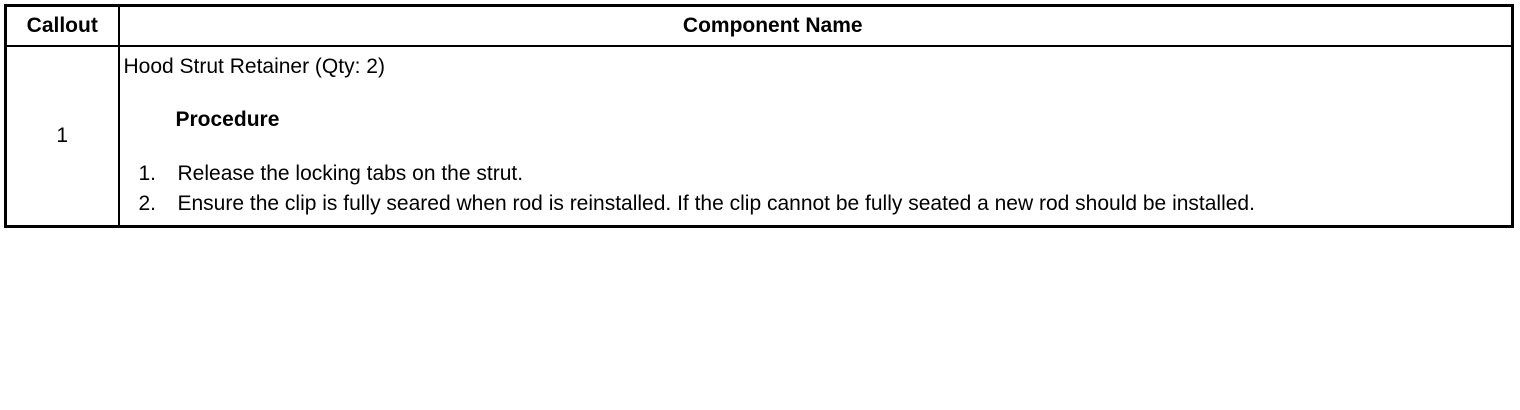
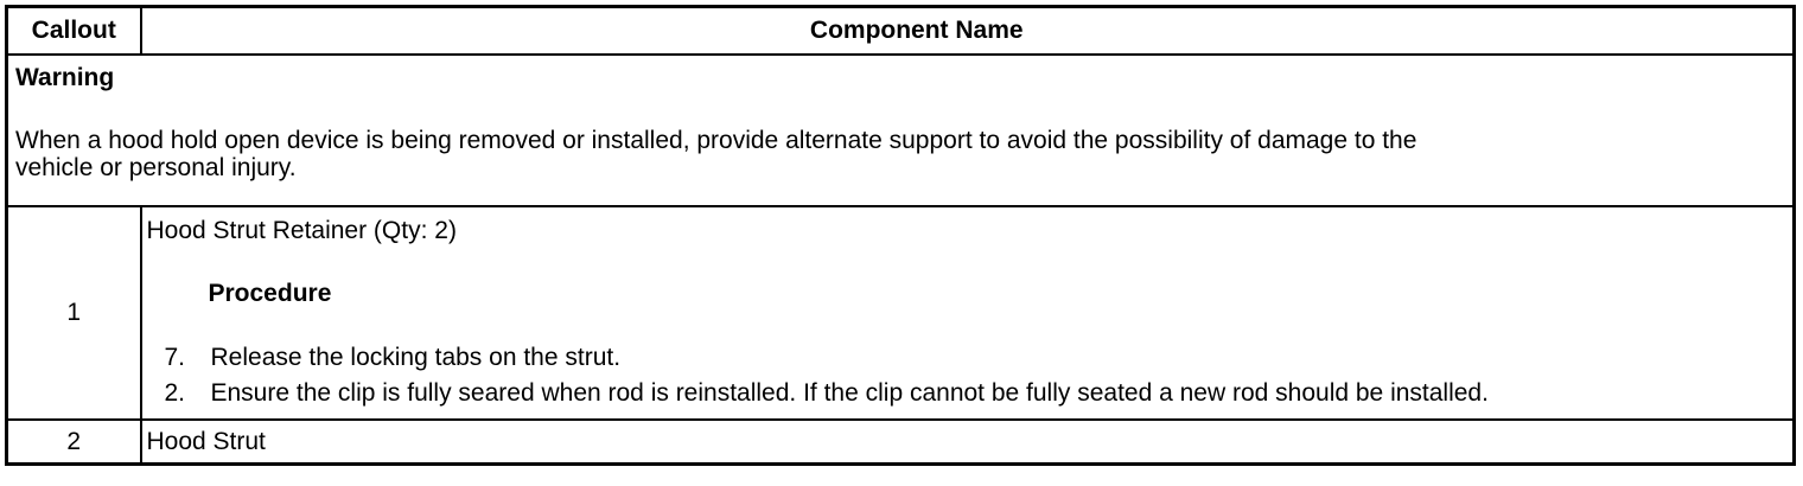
  Callout	Component Name
+ Warning When a hood hold open device is being removed or installed, provide alternate support to avoid the possibility of damage to the vehicle or personal injury.
- 1	Hood Strut Retainer (Qty: 2) Procedure 1. Release the locking tabs on the strut. 2. Ensure the clip is fully seared when rod is reinstalled. If the clip cannot be fully seated a new rod should be installed.
+ 1	Hood Strut Retainer (Qty: 2) Procedure 7. Release the locking tabs on the strut. 2. Ensure the clip is fully seared when rod is reinstalled. If the clip cannot be fully seated a new rod should be installed.
+ 2	Hood Strut
